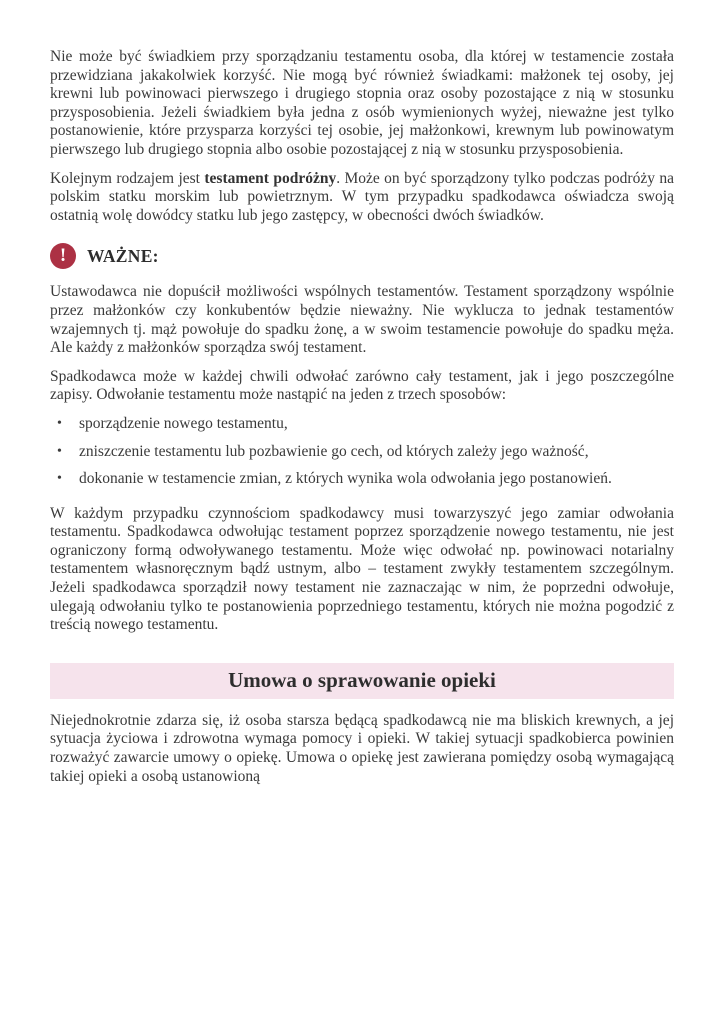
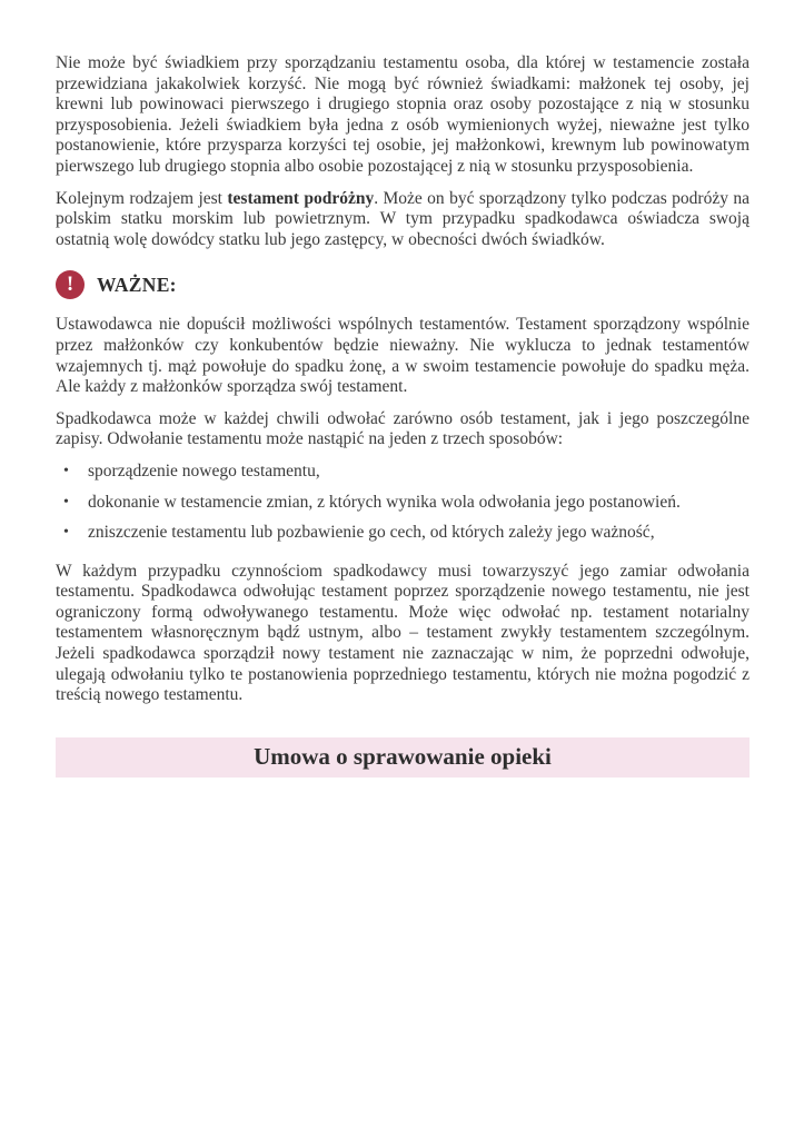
  Nie może być świadkiem przy sporządzaniu testamentu osoba, dla której w testamencie została przewidziana jakakolwiek korzyść. Nie mogą być również świadkami: małżonek tej osoby, jej krewni lub powinowaci pierwszego i drugiego stopnia oraz osoby pozostające z nią w stosunku przysposobienia. Jeżeli świadkiem była jedna z osób wymienionych wyżej, nieważne jest tylko postanowienie, które przysparza korzyści tej osobie, jej małżonkowi, krewnym lub powinowatym pierwszego lub drugiego stopnia albo osobie pozostającej z nią w stosunku przysposobienia.
  Kolejnym rodzajem jest testament podróżny. Może on być sporządzony tylko podczas podróży na polskim statku morskim lub powietrznym. W tym przypadku spadkodawca oświadcza swoją ostatnią wolę dowódcy statku lub jego zastępcy, w obecności dwóch świadków.
  !
  WAŻNE:
  Ustawodawca nie dopuścił możliwości wspólnych testamentów. Testament sporządzony wspólnie przez małżonków czy konkubentów będzie nieważny. Nie wyklucza to jednak testamentów wzajemnych tj. mąż powołuje do spadku żonę, a w swoim testamencie powołuje do spadku męża. Ale każdy z małżonków sporządza swój testament.
- Spadkodawca może w każdej chwili odwołać zarówno cały testament, jak i jego poszczególne zapisy. Odwołanie testamentu może nastąpić na jeden z trzech sposobów:
+ Spadkodawca może w każdej chwili odwołać zarówno osób testament, jak i jego poszczególne zapisy. Odwołanie testamentu może nastąpić na jeden z trzech sposobów:
  •
  sporządzenie nowego testamentu,
  •
- zniszczenie testamentu lub pozbawienie go cech, od których zależy jego ważność,
+ dokonanie w testamencie zmian, z których wynika wola odwołania jego postanowień.
  •
- dokonanie w testamencie zmian, z których wynika wola odwołania jego postanowień.
+ zniszczenie testamentu lub pozbawienie go cech, od których zależy jego ważność,
- W każdym przypadku czynnościom spadkodawcy musi towarzyszyć jego zamiar odwołania testamentu. Spadkodawca odwołując testament poprzez sporządzenie nowego testamentu, nie jest ograniczony formą odwoływanego testamentu. Może więc odwołać np. powinowaci notarialny testamentem własnoręcznym bądź ustnym, albo – testament zwykły testamentem szczególnym. Jeżeli spadkodawca sporządził nowy testament nie zaznaczając w nim, że poprzedni odwołuje, ulegają odwołaniu tylko te postanowienia poprzedniego testamentu, których nie można pogodzić z treścią nowego testamentu.
+ W każdym przypadku czynnościom spadkodawcy musi towarzyszyć jego zamiar odwołania testamentu. Spadkodawca odwołując testament poprzez sporządzenie nowego testamentu, nie jest ograniczony formą odwoływanego testamentu. Może więc odwołać np. testament notarialny testamentem własnoręcznym bądź ustnym, albo – testament zwykły testamentem szczególnym. Jeżeli spadkodawca sporządził nowy testament nie zaznaczając w nim, że poprzedni odwołuje, ulegają odwołaniu tylko te postanowienia poprzedniego testamentu, których nie można pogodzić z treścią nowego testamentu.
  Umowa o sprawowanie opieki
- Niejednokrotnie zdarza się, iż osoba starsza będącą spadkodawcą nie ma bliskich krewnych, a jej sytuacja życiowa i zdrowotna wymaga pomocy i opieki. W takiej sytuacji spadkobierca powinien rozważyć zawarcie umowy o opiekę. Umowa o opiekę jest zawierana pomiędzy osobą wymagającą takiej opieki a osobą ustanowioną
